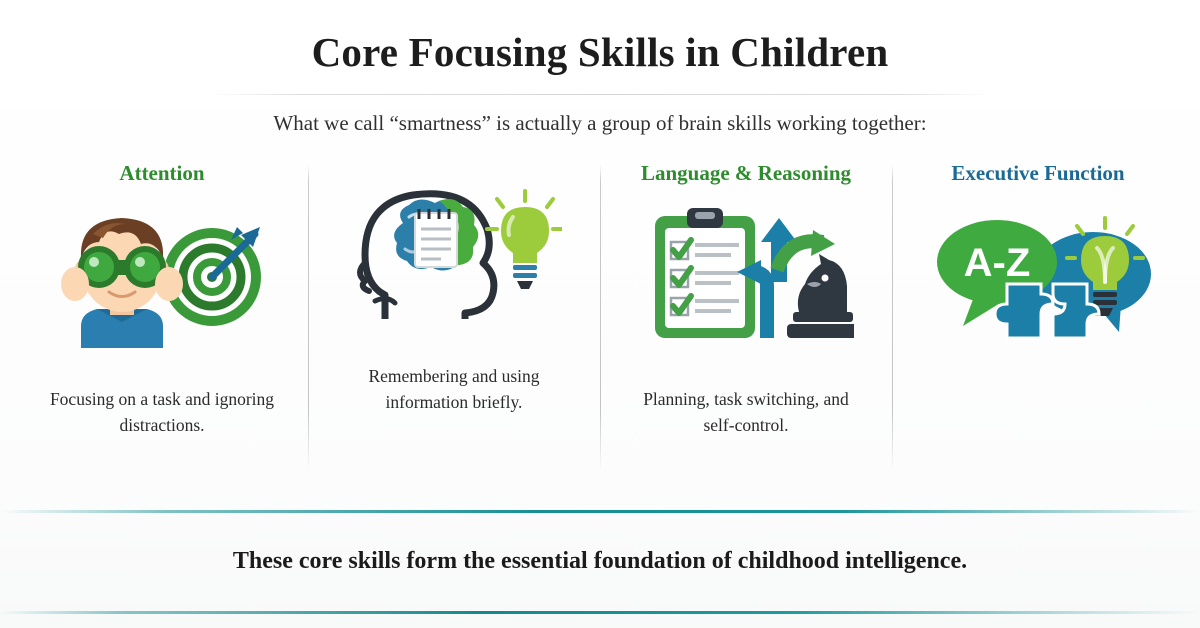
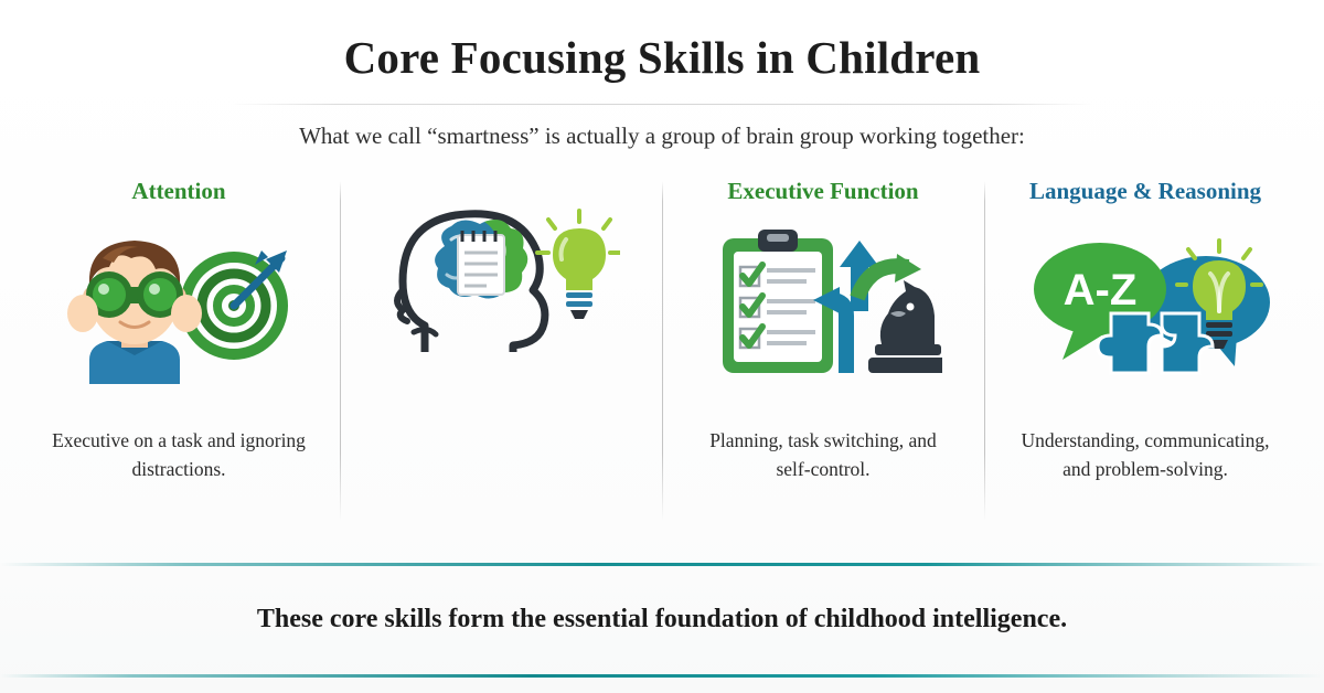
  Core Focusing Skills in Children
- What we call “smartness” is actually a group of brain skills working together:
+ What we call “smartness” is actually a group of brain group working together:
  Attention
- Focusing on a task and ignoring distractions.
+ Executive on a task and ignoring distractions.
- Remembering and using information briefly.
- Language & Reasoning
+ Executive Function
  Planning, task switching, and self-control.
- Executive Function
+ Language & Reasoning
  A-Z
+ Understanding, communicating, and problem-solving.
  These core skills form the essential foundation of childhood intelligence.
